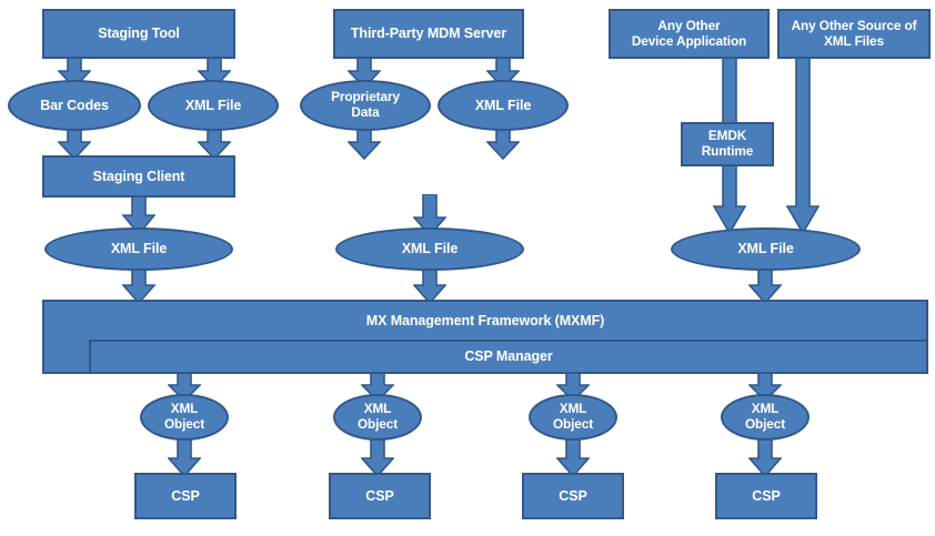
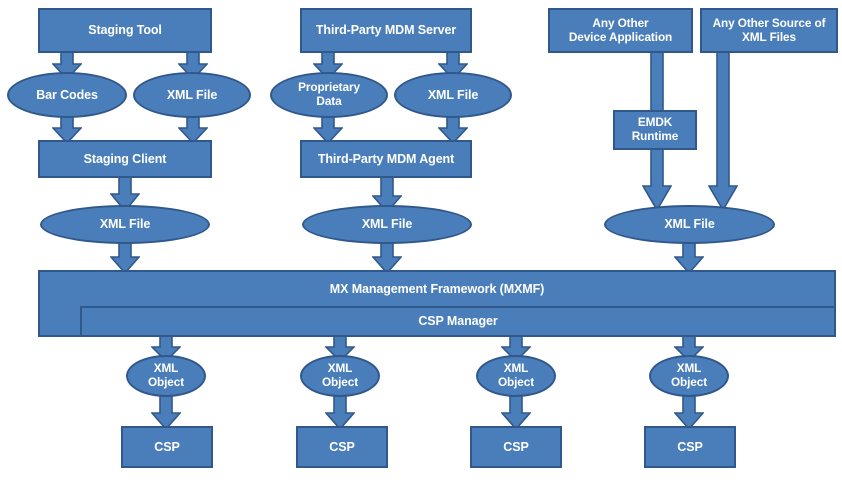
  Staging Tool
  Third-Party MDM Server
  Any Other
  Device Application
  Any Other Source of
  XML Files
  Bar Codes
  XML File
  Proprietary
  Data
  XML File
  EMDK
  Runtime
  Staging Client
+ Third-Party MDM Agent
  XML File
  XML File
  XML File
  MX Management Framework (MXMF)
  CSP Manager
  XML
  Object
  XML
  Object
  XML
  Object
  XML
  Object
  CSP
  CSP
  CSP
  CSP
